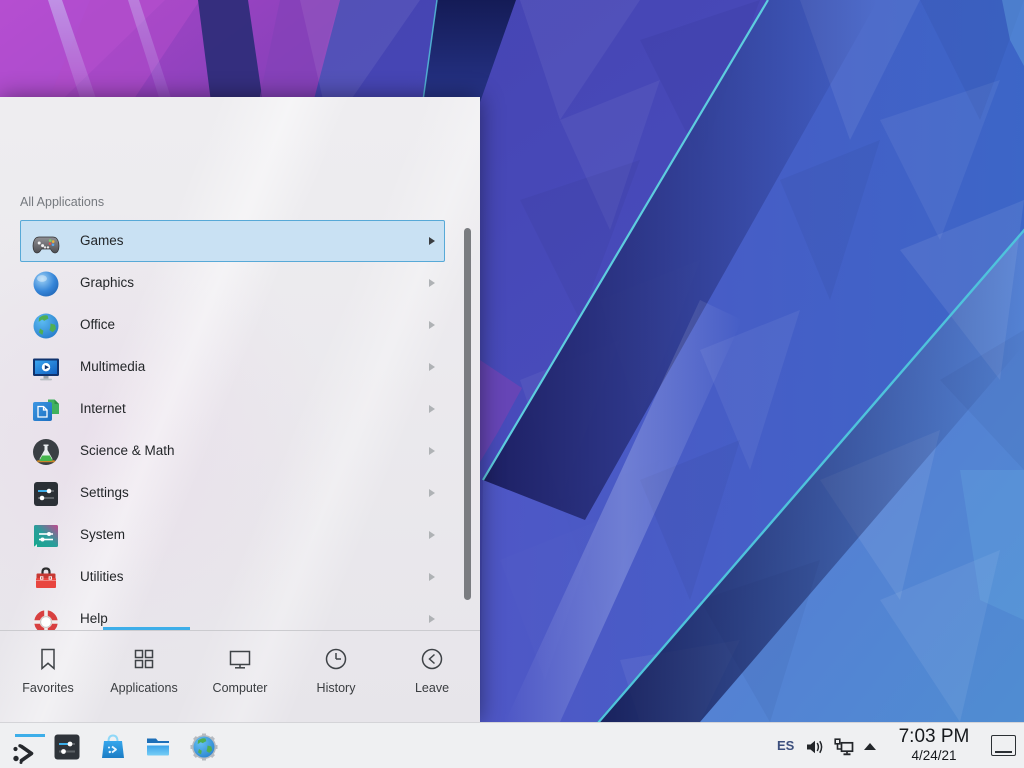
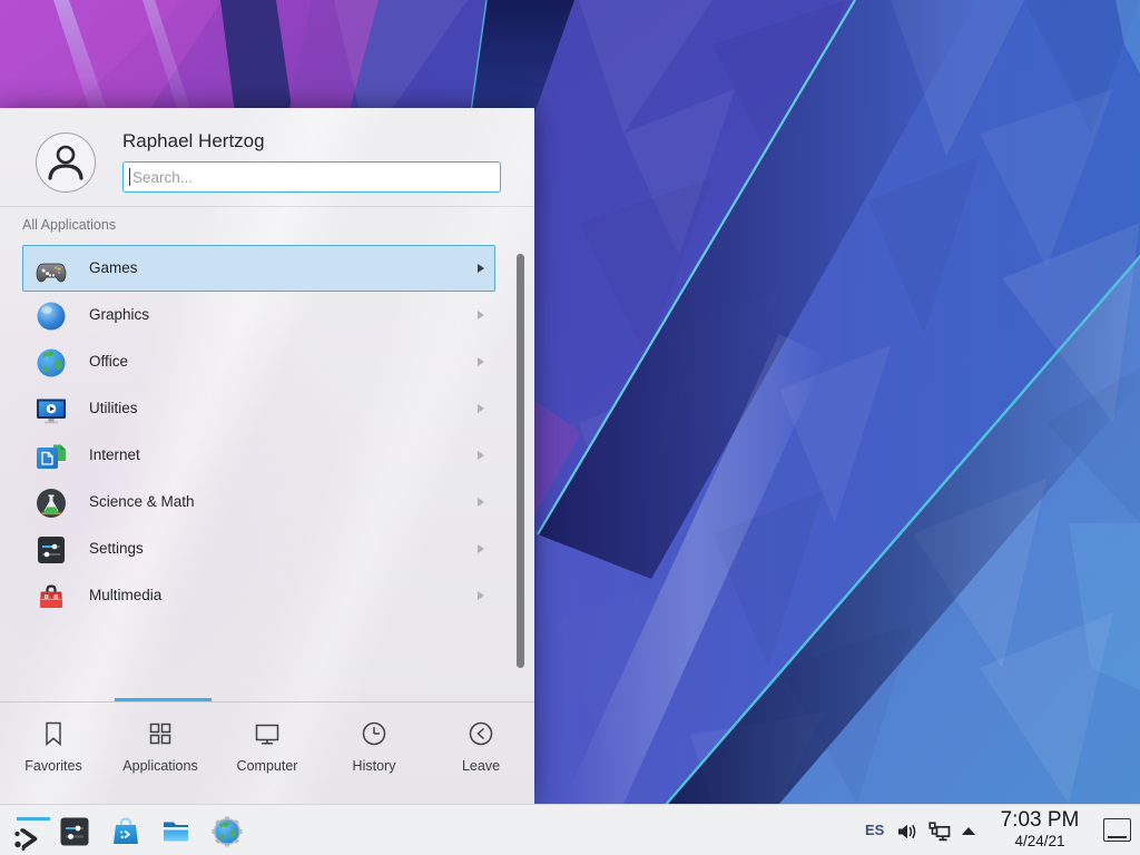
+ Raphael Hertzog
+ Search...
  All Applications
  Games
  Graphics
  Office
- Multimedia
+ Utilities
  Internet
  Science & Math
  Settings
- System
- Utilities
+ Multimedia
- Help
  Favorites
  Applications
  Computer
  History
  Leave
  ES
  7:03 PM
  4/24/21
